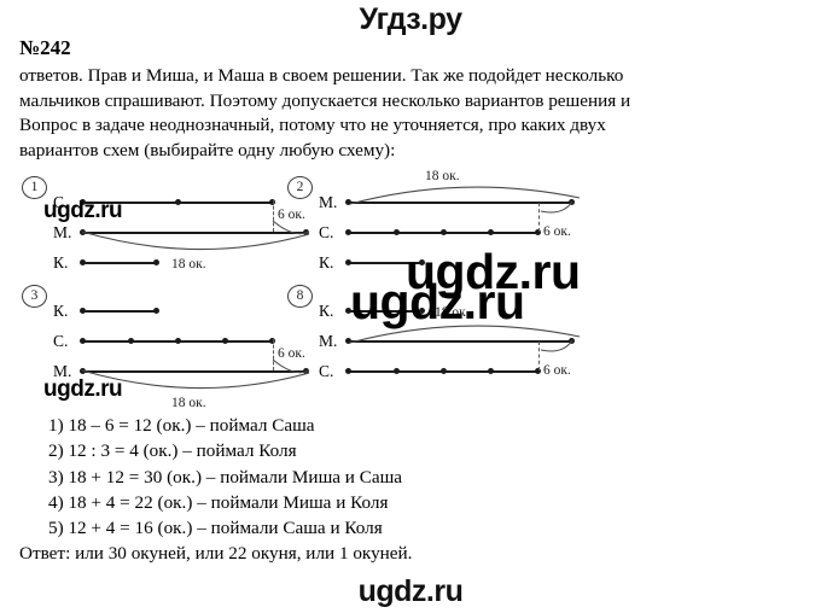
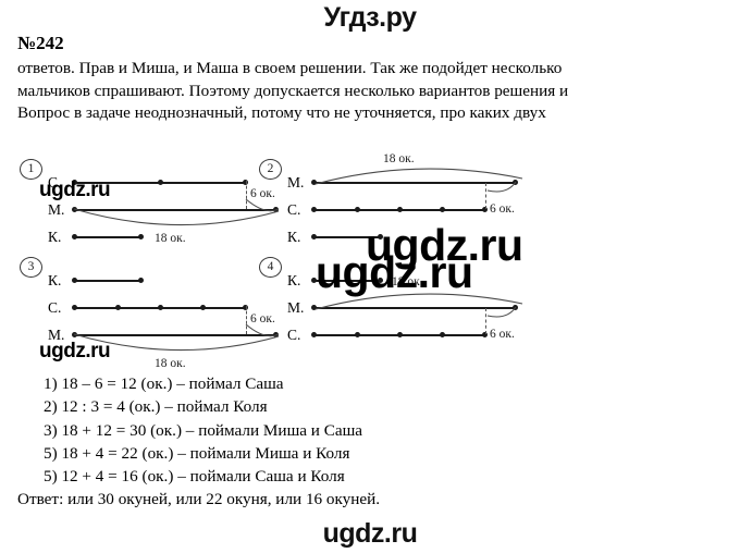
  Угдз.ру
  №242
  ответов. Прав и Миша, и Маша в своем решении. Так же подойдет несколько
  мальчиков спрашивают. Поэтому допускается несколько вариантов решения и
  Вопрос в задаче неоднозначный, потому что не уточняется, про каких двух
- вариантов схем (выбирайте одну любую схему):
  1
  С.
  М.
  К.
  6 ок.
  18 ок.
  2
  М.
  С.
  К.
  18 ок.
  6 ок.
  3
  К.
  С.
  М.
  6 ок.
  18 ок.
- 8
+ 4
  К.
  М.
  С.
  18 ок.
  6 ок.
  1) 18 – 6 = 12 (ок.) – поймал Саша
  2) 12 : 3 = 4 (ок.) – поймал Коля
  3) 18 + 12 = 30 (ок.) – поймали Миша и Саша
- 4) 18 + 4 = 22 (ок.) – поймали Миша и Коля
+ 5) 18 + 4 = 22 (ок.) – поймали Миша и Коля
  5) 12 + 4 = 16 (ок.) – поймали Саша и Коля
- Ответ: или 30 окуней, или 22 окуня, или 1 окуней.
+ Ответ: или 30 окуней, или 22 окуня, или 16 окуней.
  ugdz.ru
  ugdz.ru
  ugdz.ru
  ugdz.ru
  ugdz.ru
